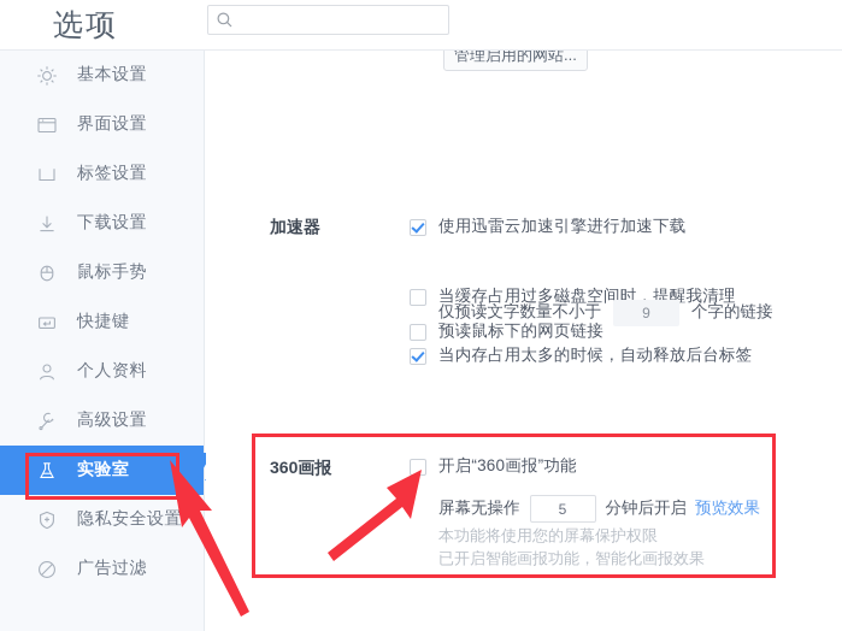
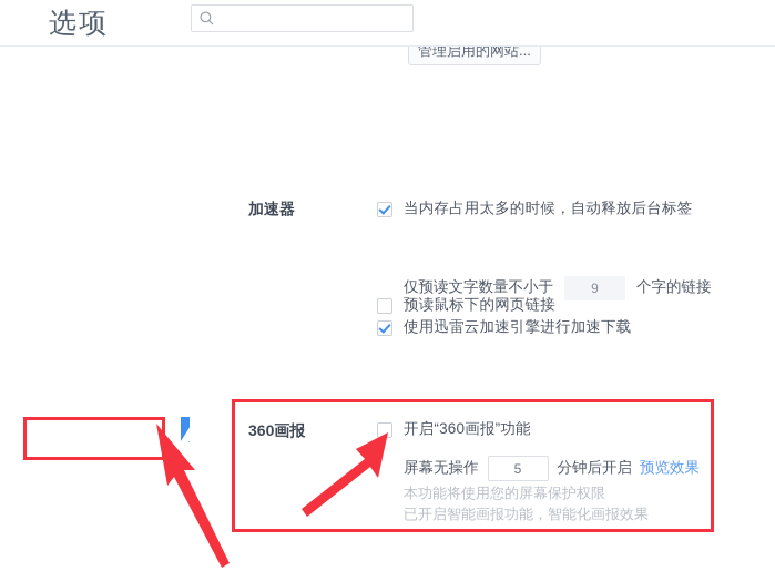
  选项
- 基本设置
- 界面设置
- 标签设置
- 下载设置
- 鼠标手势
- 快捷键
- 个人资料
- 高级设置
- 实验室
- 隐私安全设置
- 广告过滤
  管理启用的网站...
  加速器
- 使用迅雷云加速引擎进行加速下载
+ 当内存占用太多的时候，自动释放后台标签
- 当缓存占用过多磁盘空间时，提醒我清理
  预读鼠标下的网页链接
  仅预读文字数量不小于
  9
  个字的链接
- 当内存占用太多的时候，自动释放后台标签
+ 使用迅雷云加速引擎进行加速下载
  360画报
  开启“360画报”功能
  屏幕无操作
  5
  分钟后开启
  预览效果
  本功能将使用您的屏幕保护权限
  已开启智能画报功能，智能化画报效果
